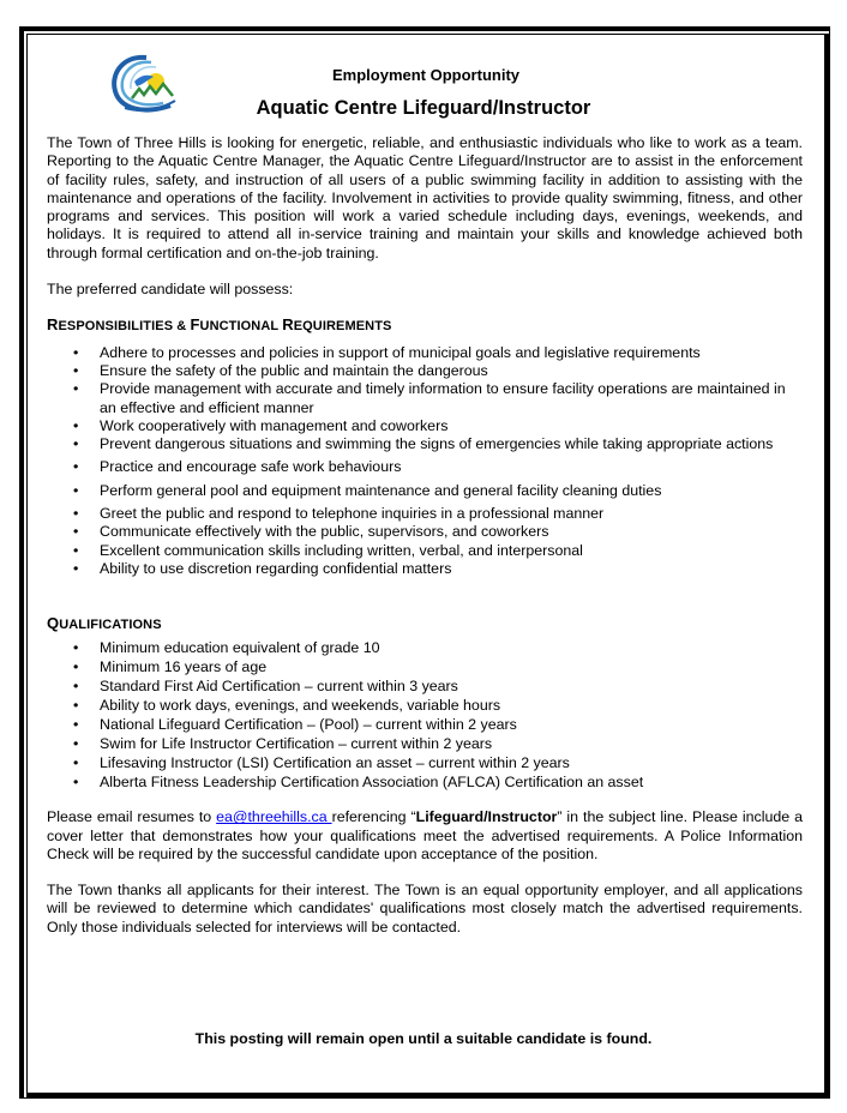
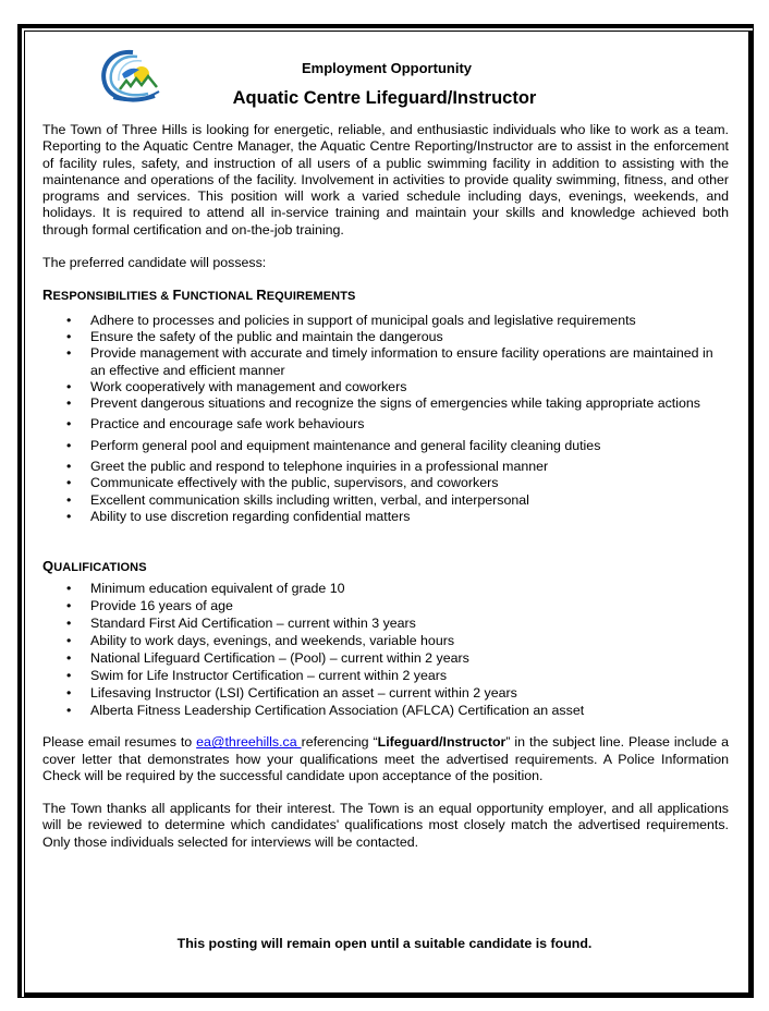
  Employment Opportunity
  Aquatic Centre Lifeguard/Instructor
- The Town of Three Hills is looking for energetic, reliable, and enthusiastic individuals who like to work as a team. Reporting to the Aquatic Centre Manager, the Aquatic Centre Lifeguard/Instructor are to assist in the enforcement of facility rules, safety, and instruction of all users of a public swimming facility in addition to assisting with the maintenance and operations of the facility. Involvement in activities to provide quality swimming, fitness, and other programs and services. This position will work a varied schedule including days, evenings, weekends, and holidays. It is required to attend all in-service training and maintain your skills and knowledge achieved both through formal certification and on-the-job training.
+ The Town of Three Hills is looking for energetic, reliable, and enthusiastic individuals who like to work as a team. Reporting to the Aquatic Centre Manager, the Aquatic Centre Reporting/Instructor are to assist in the enforcement of facility rules, safety, and instruction of all users of a public swimming facility in addition to assisting with the maintenance and operations of the facility. Involvement in activities to provide quality swimming, fitness, and other programs and services. This position will work a varied schedule including days, evenings, weekends, and holidays. It is required to attend all in-service training and maintain your skills and knowledge achieved both through formal certification and on-the-job training.
  The preferred candidate will possess:
  RESPONSIBILITIES & FUNCTIONAL REQUIREMENTS
  •
  Adhere to processes and policies in support of municipal goals and legislative requirements
  •
  Ensure the safety of the public and maintain the dangerous
  •
  Provide management with accurate and timely information to ensure facility operations are maintained in an effective and efficient manner
  •
  Work cooperatively with management and coworkers
  •
- Prevent dangerous situations and swimming the signs of emergencies while taking appropriate actions
+ Prevent dangerous situations and recognize the signs of emergencies while taking appropriate actions
  •
  Practice and encourage safe work behaviours
  •
  Perform general pool and equipment maintenance and general facility cleaning duties
  •
  Greet the public and respond to telephone inquiries in a professional manner
  •
  Communicate effectively with the public, supervisors, and coworkers
  •
  Excellent communication skills including written, verbal, and interpersonal
  •
  Ability to use discretion regarding confidential matters
  QUALIFICATIONS
  •
  Minimum education equivalent of grade 10
  •
- Minimum 16 years of age
+ Provide 16 years of age
  •
  Standard First Aid Certification – current within 3 years
  •
  Ability to work days, evenings, and weekends, variable hours
  •
  National Lifeguard Certification – (Pool) – current within 2 years
  •
  Swim for Life Instructor Certification – current within 2 years
  •
  Lifesaving Instructor (LSI) Certification an asset – current within 2 years
  •
  Alberta Fitness Leadership Certification Association (AFLCA) Certification an asset
  Please email resumes to ea@threehills.ca referencing “Lifeguard/Instructor” in the subject line. Please include a cover letter that demonstrates how your qualifications meet the advertised requirements. A Police Information Check will be required by the successful candidate upon acceptance of the position.
  The Town thanks all applicants for their interest. The Town is an equal opportunity employer, and all applications will be reviewed to determine which candidates' qualifications most closely match the advertised requirements. Only those individuals selected for interviews will be contacted.
  This posting will remain open until a suitable candidate is found.
